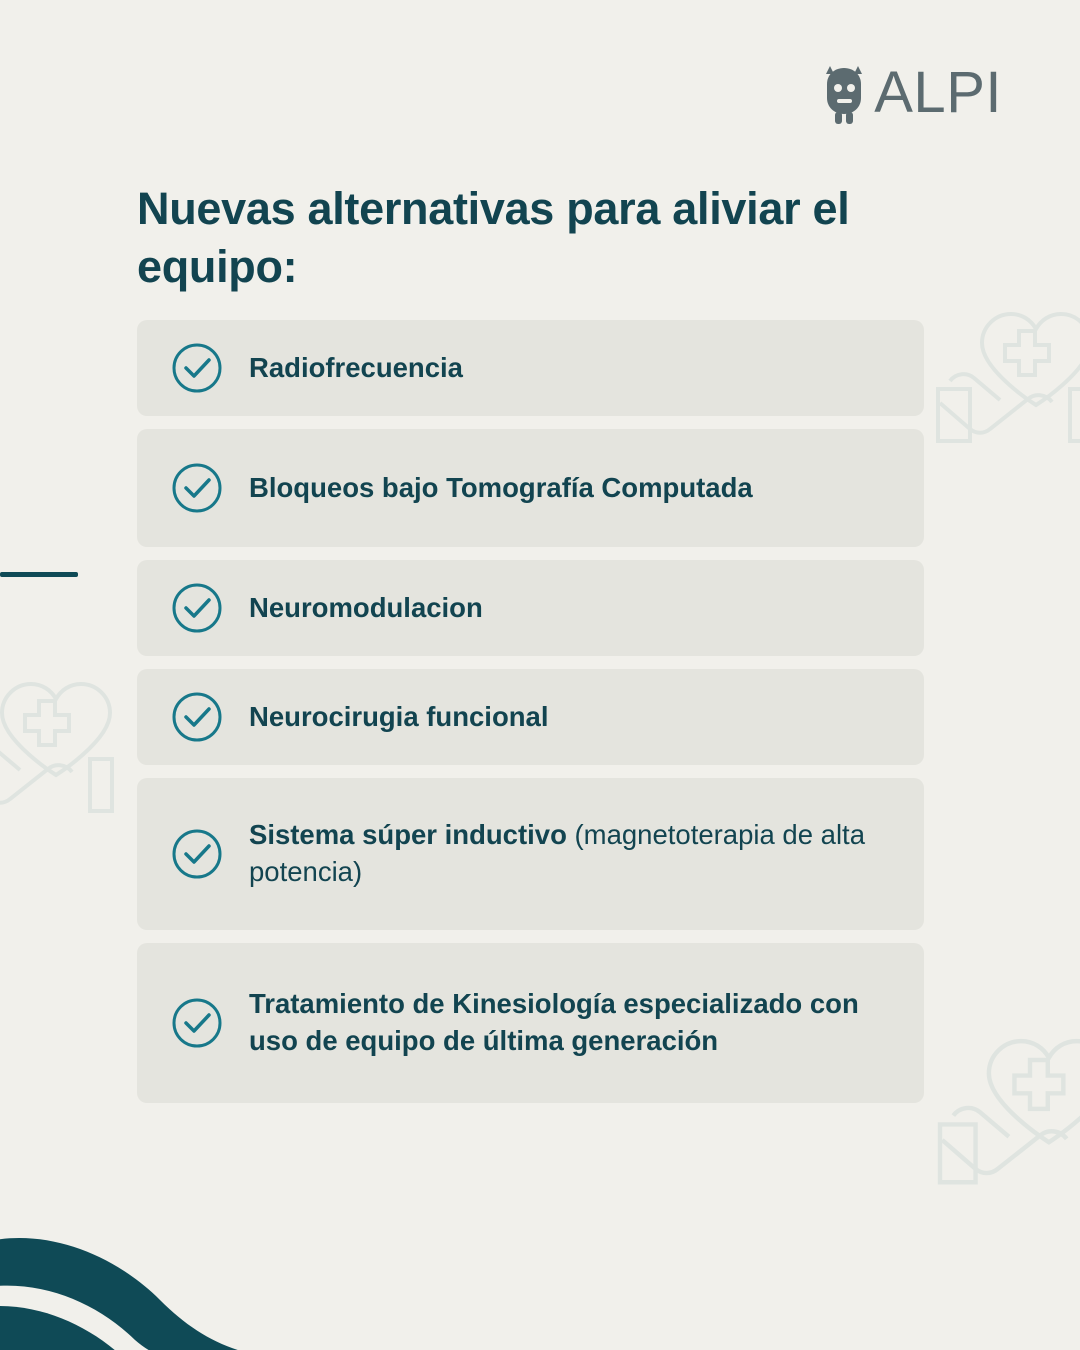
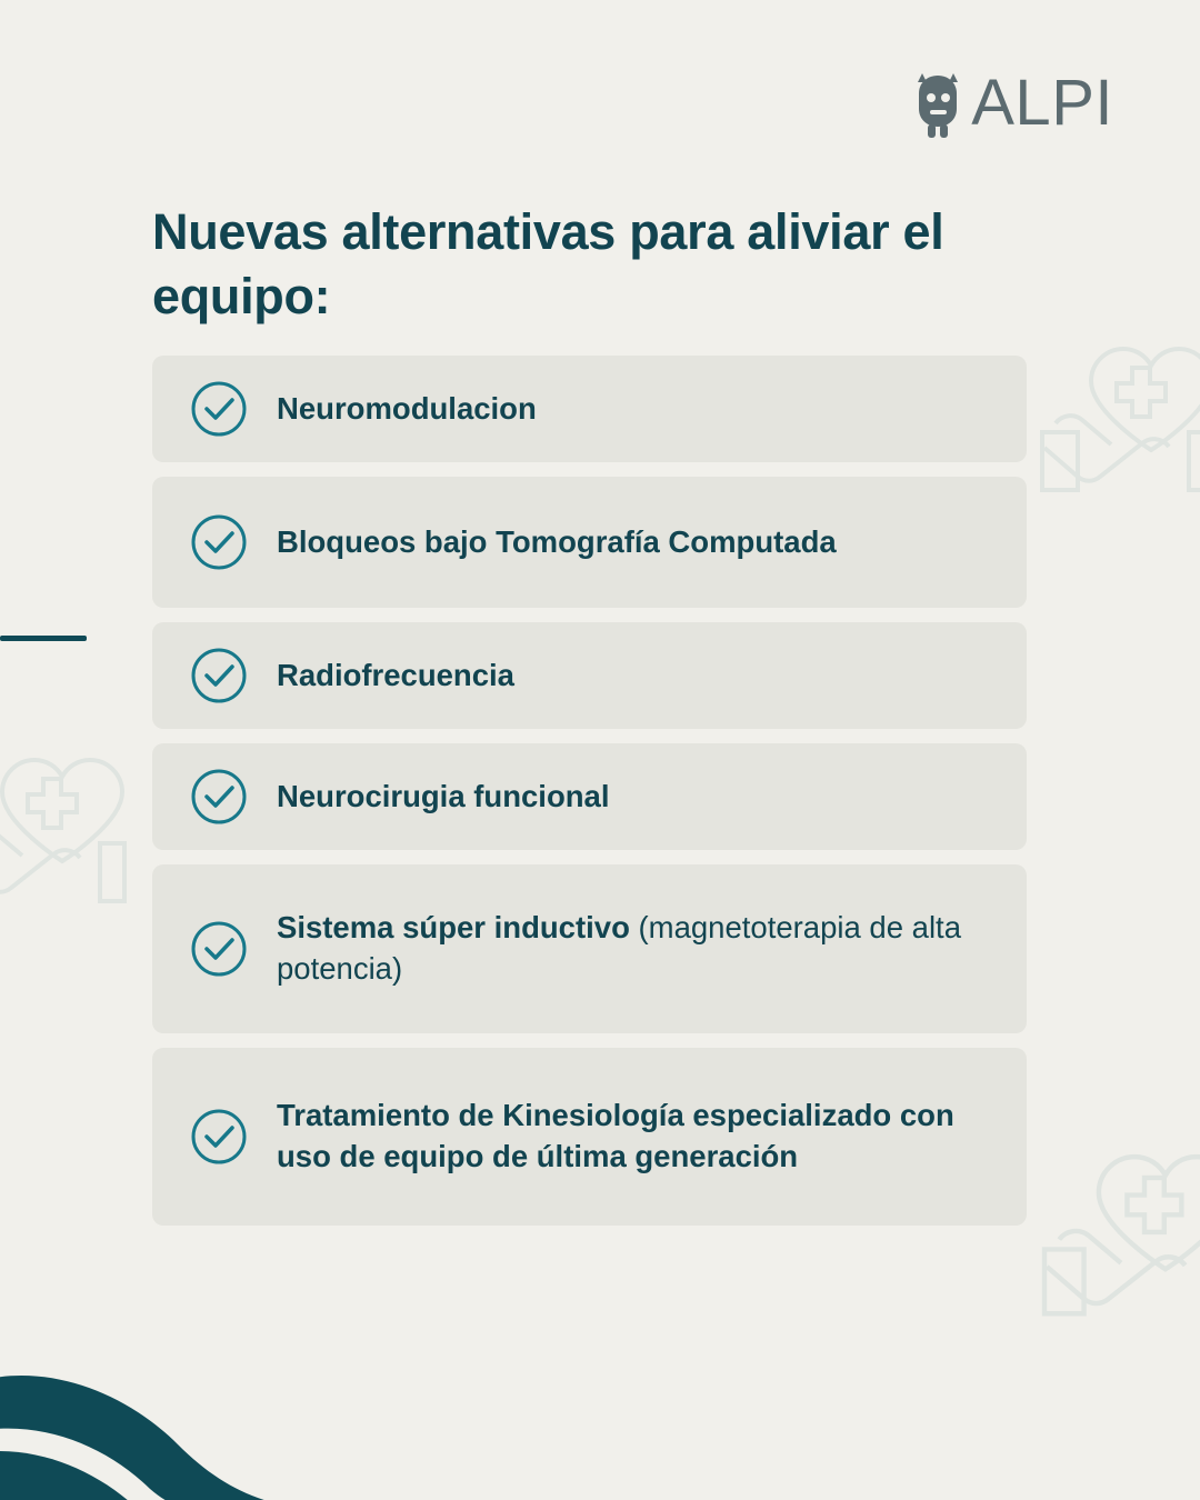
  ALPI
  Nuevas alternativas para aliviar el equipo:
- Radiofrecuencia
+ Neuromodulacion
  Bloqueos bajo Tomografía Computada
- Neuromodulacion
+ Radiofrecuencia
  Neurocirugia funcional
  Sistema súper inductivo (magnetoterapia de alta potencia)
  Tratamiento de Kinesiología especializado con uso de equipo de última generación
